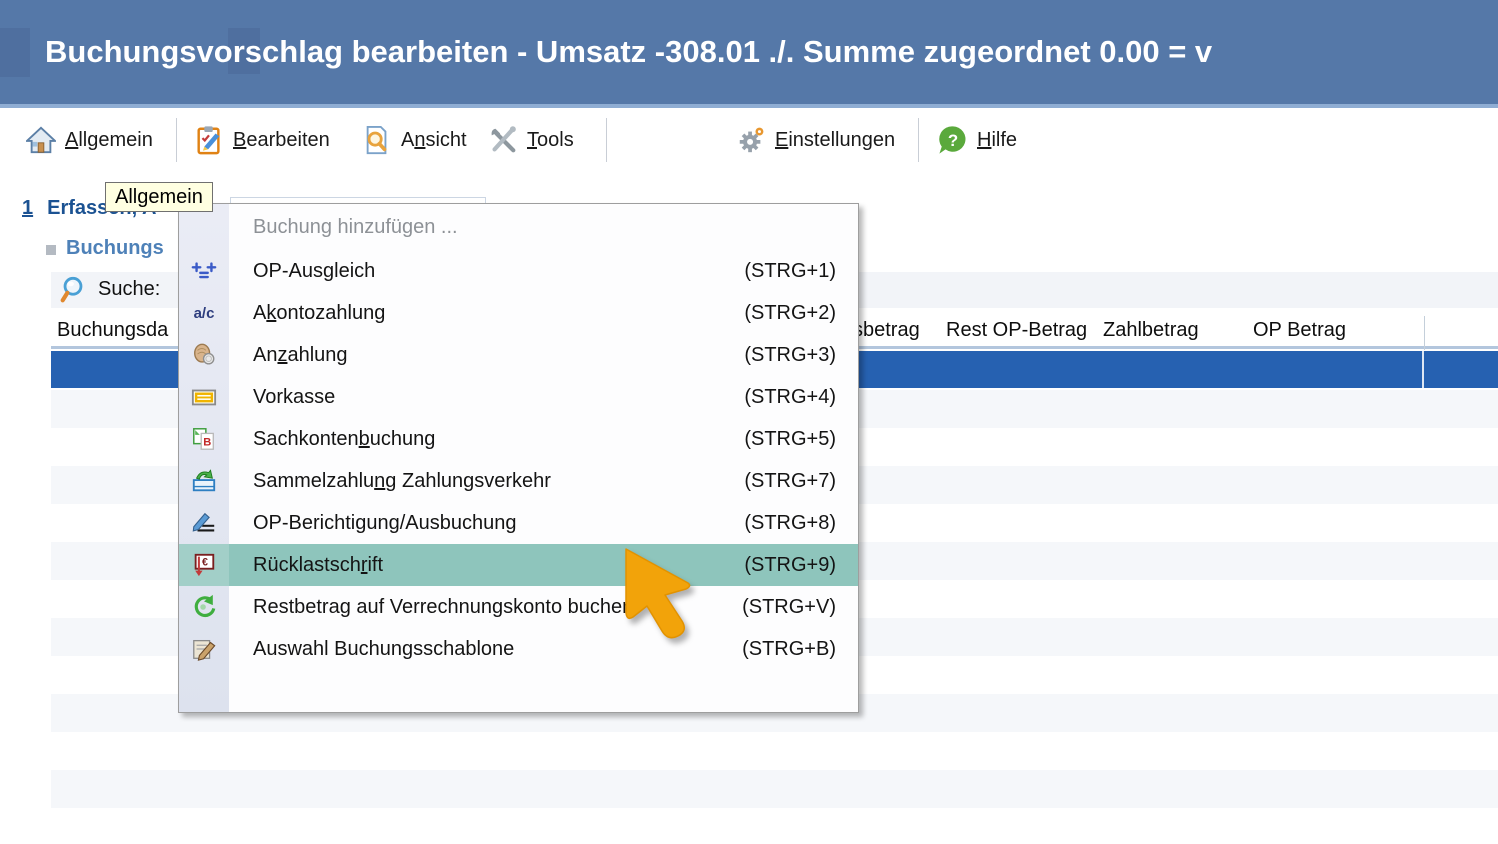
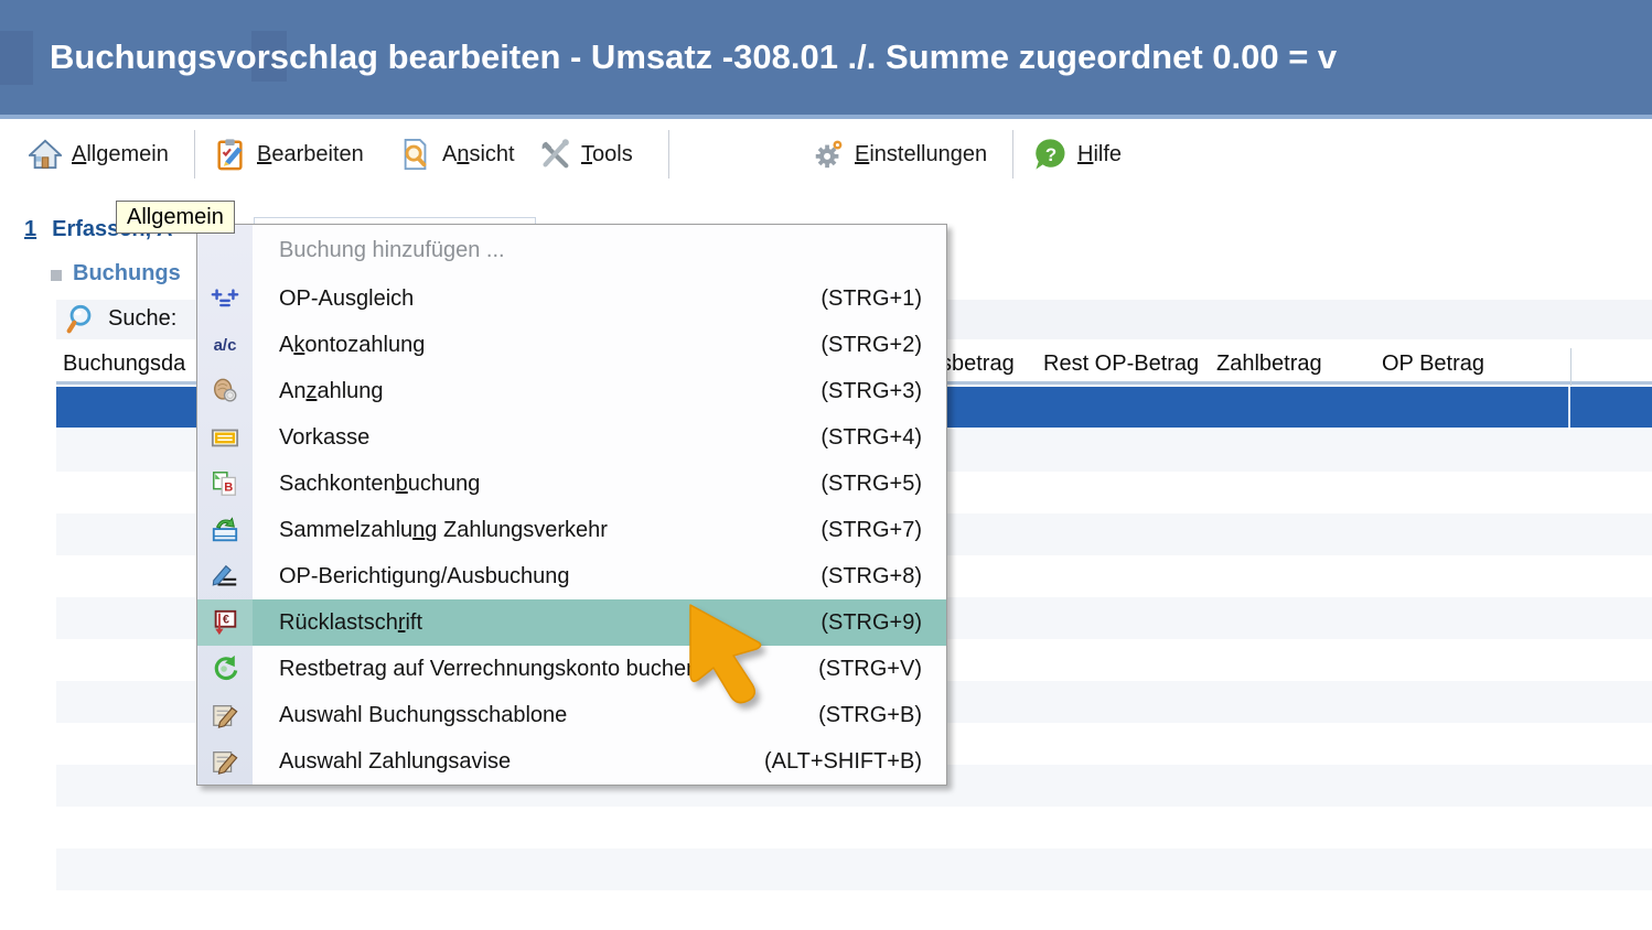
  Buchungsvorschlag bearbeiten - Umsatz -308.01 ./. Summe zugeordnet 0.00 = v
  Allgemein
  Bearbeiten
  Ansicht
  Tools
  Einstellungen
  ?
  Hilfe
  Buchungs
  Suche:
  Buchungsda
  betrag
  Rest OP-Betrag
  Zahlbetrag
  OP Betrag
  Buchung hinzufügen ...
  OP-Ausgleich
  (STRG+1)
  a/c
  Akontozahlung
  (STRG+2)
  Anzahlung
  (STRG+3)
  Vorkasse
  (STRG+4)
  B
  Sachkontenbuchung
  (STRG+5)
  Sammelzahlung Zahlungsverkehr
  (STRG+7)
  OP-Berichtigung/Ausbuchung
  (STRG+8)
  €
  Rücklastschrift
  (STRG+9)
  Restbetrag auf Verrechnungskonto buche
  (STRG+V)
  Auswahl Buchungsschablone
  (STRG+B)
+ Auswahl Zahlungsavise
+ (ALT+SHIFT+B)
  Allgemein
